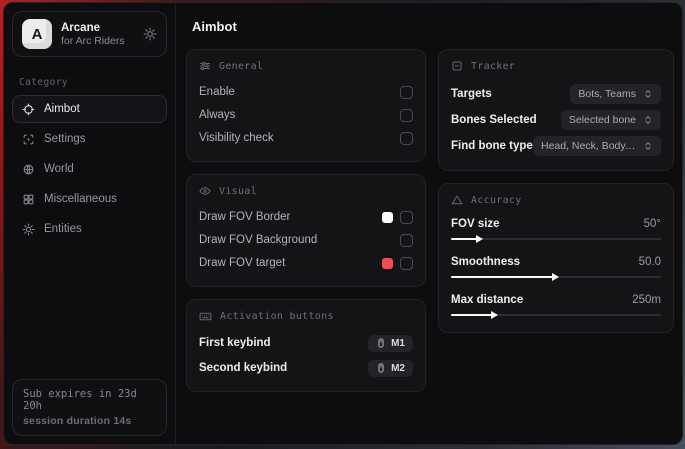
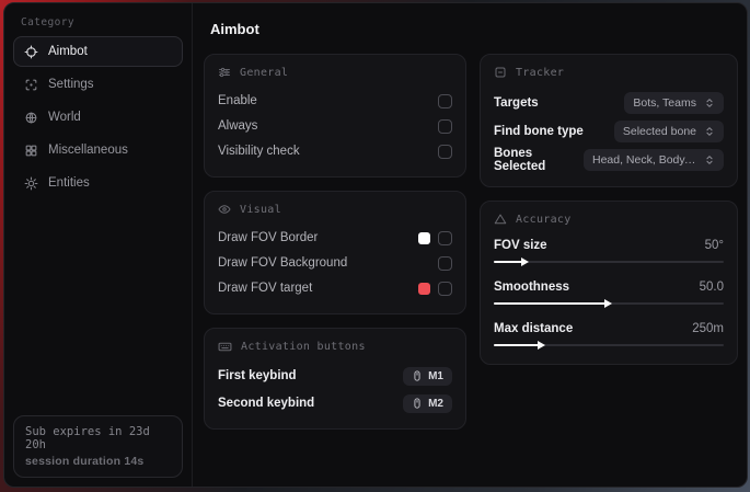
- A
- Arcane
- for Arc Riders
  Category
  Aimbot
  Settings
  World
  Miscellaneous
  Entities
  Sub expires in 23d 20h
  session duration 14s
  Aimbot
  General
  Enable
  Always
  Visibility check
  Visual
  Draw FOV Border
  Draw FOV Background
  Draw FOV target
  Activation buttons
  First keybind
  M1
  Second keybind
  M2
  Tracker
  Targets
  Bots, Teams
- Bones Selected
+ Find bone type
  Selected bone
- Find bone type
+ Bones Selected
  Head, Neck, Body, F
  Accuracy
  FOV size
  50°
  Smoothness
  50.0
  Max distance
  250m
